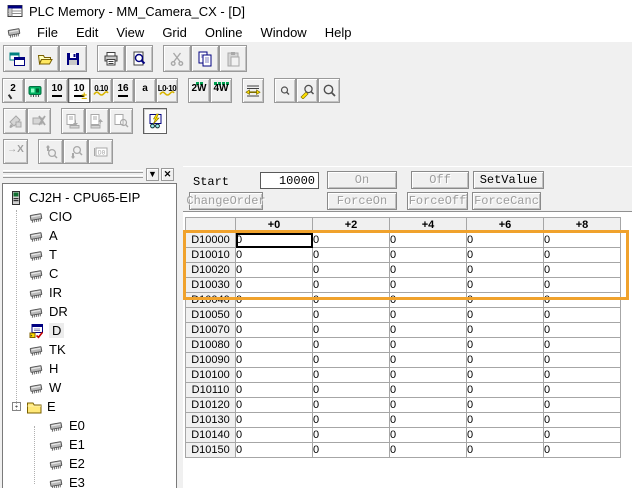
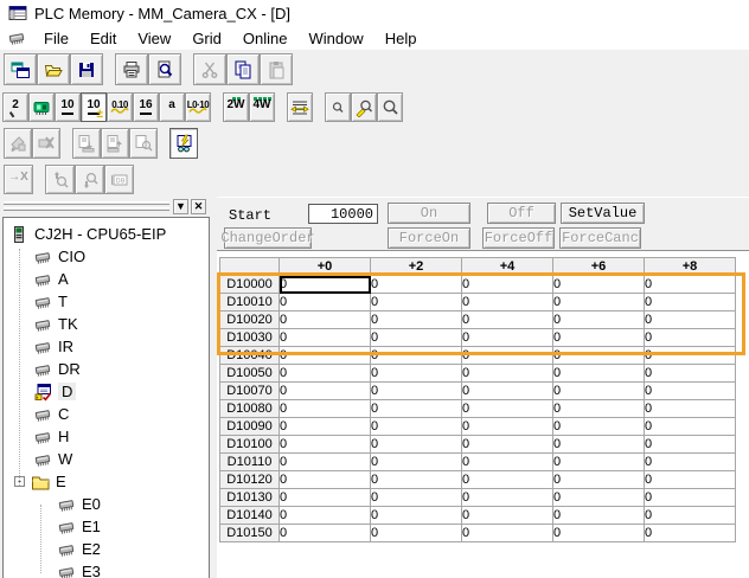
  PLC Memory - MM_Camera_CX - [D]
  File
  Edit
  View
  Grid
  Online
  Window
  Help
  2
  10
  10
  ±
  0.10
  16
  a
  L0·10
  2W
  4W
  →X
  ▼
  ✕
  CJ2H - CPU65-EIP
  CIO
  A
  T
- C
+ TK
  IR
  DR
  D
- TK
+ C
  H
  W
  -
  E
  E0
  E1
  E2
  E3
  Start
  10000
  On
  Off
  SetValue
  ChangeOrder
  ForceOn
  ForceOff
  ForceCanc
  	+0	+2	+4	+6	+8
  D10000	0	0	0	0	0
  D10010	0	0	0	0	0
  D10020	0	0	0	0	0
  D10030	0	0	0	0	0
  D10040	0	0	0	0	0
  D10050	0	0	0	0	0
  D10070	0	0	0	0	0
  D10080	0	0	0	0	0
  D10090	0	0	0	0	0
  D10100	0	0	0	0	0
  D10110	0	0	0	0	0
  D10120	0	0	0	0	0
  D10130	0	0	0	0	0
  D10140	0	0	0	0	0
  D10150	0	0	0	0	0
